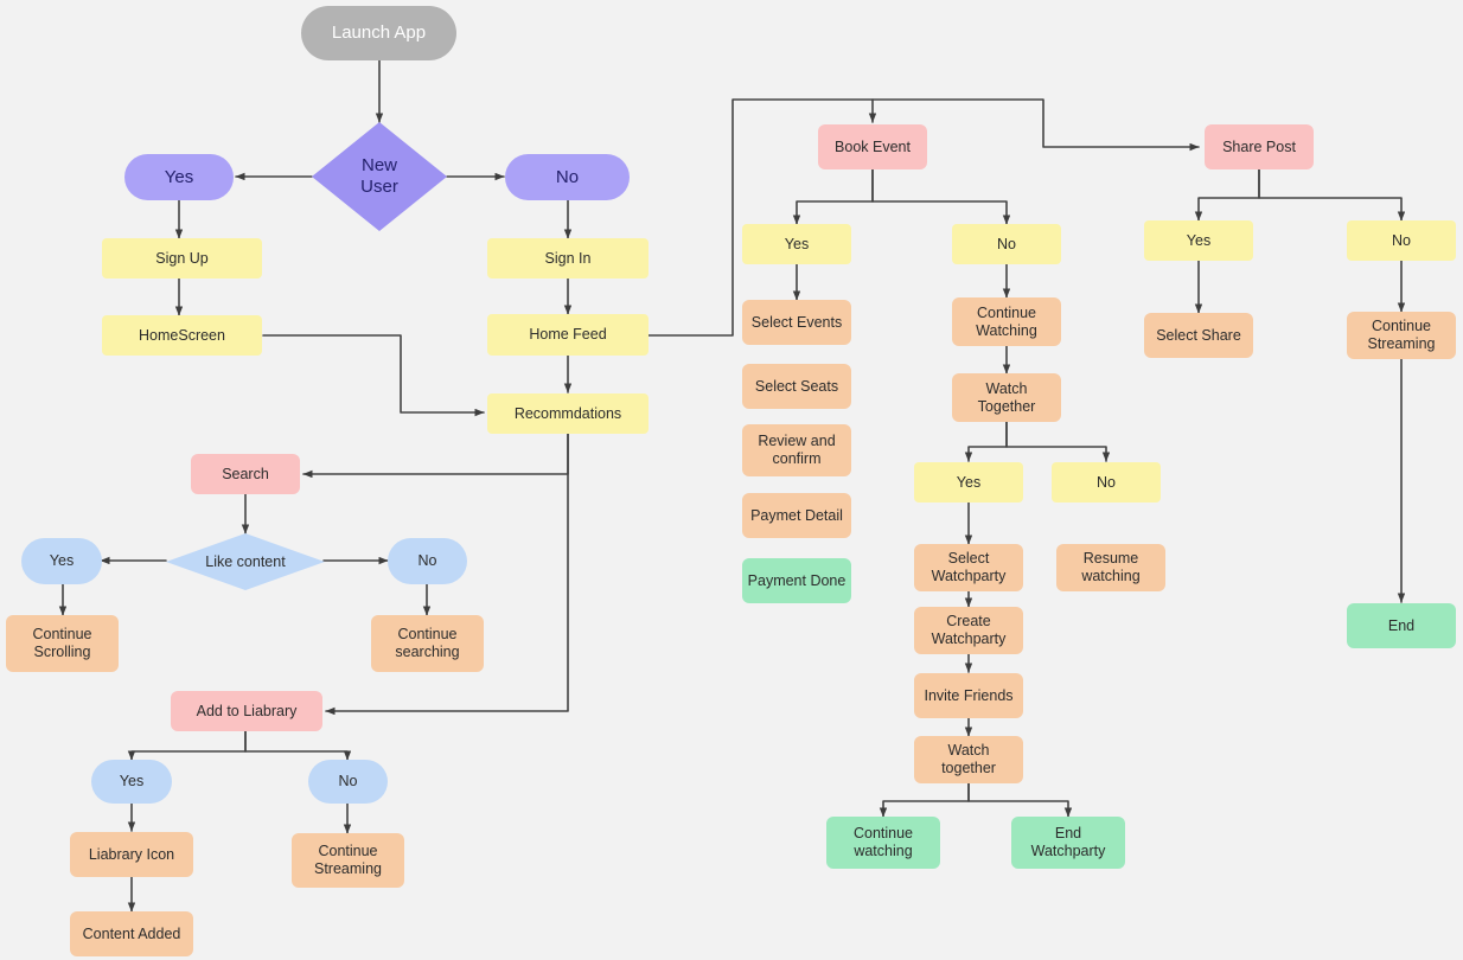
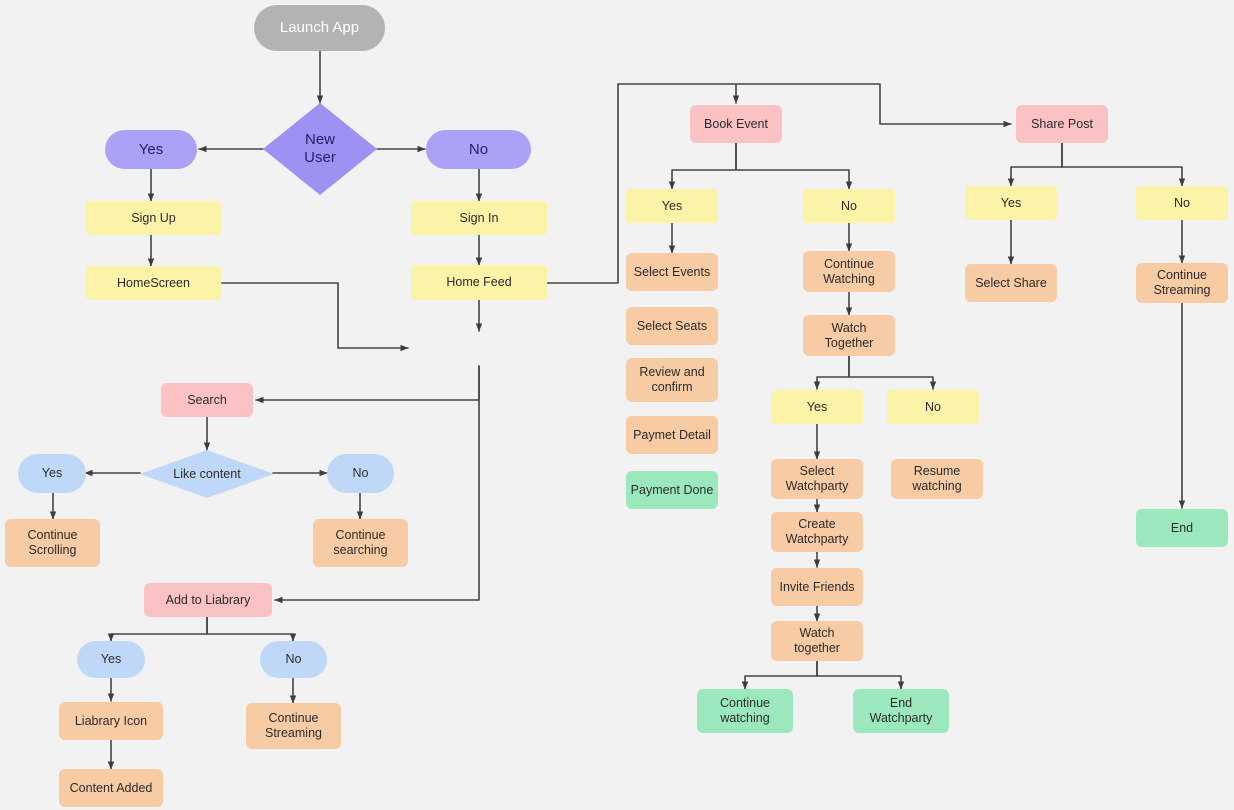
  Launch App
  New
  User
  Yes
  No
  Sign Up
  HomeScreen
  Sign In
  Home Feed
- Recommdations
  Search
  Like content
  Yes
  No
  Continue
  Scrolling
  Continue
  searching
  Add to Liabrary
  Yes
  No
  Liabrary Icon
  Content Added
  Continue
  Streaming
  Book Event
  Yes
  No
  Select Events
  Select Seats
  Review and
  confirm
  Paymet Detail
  Payment Done
  Continue
  Watching
  Watch
  Together
  Yes
  No
  Select
  Watchparty
  Resume
  watching
  Create
  Watchparty
  Invite Friends
  Watch
  together
  Continue
  watching
  End
  Watchparty
  Share Post
  Yes
  No
  Select Share
  Continue
  Streaming
  End
